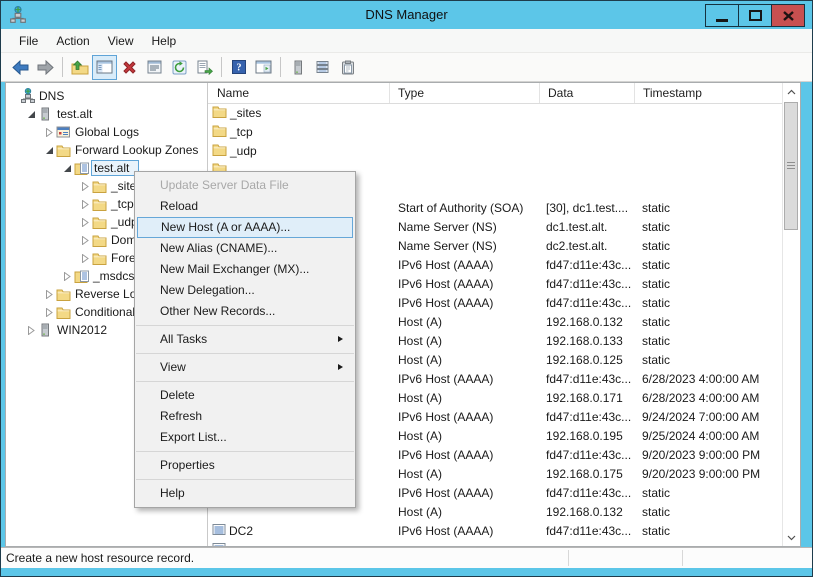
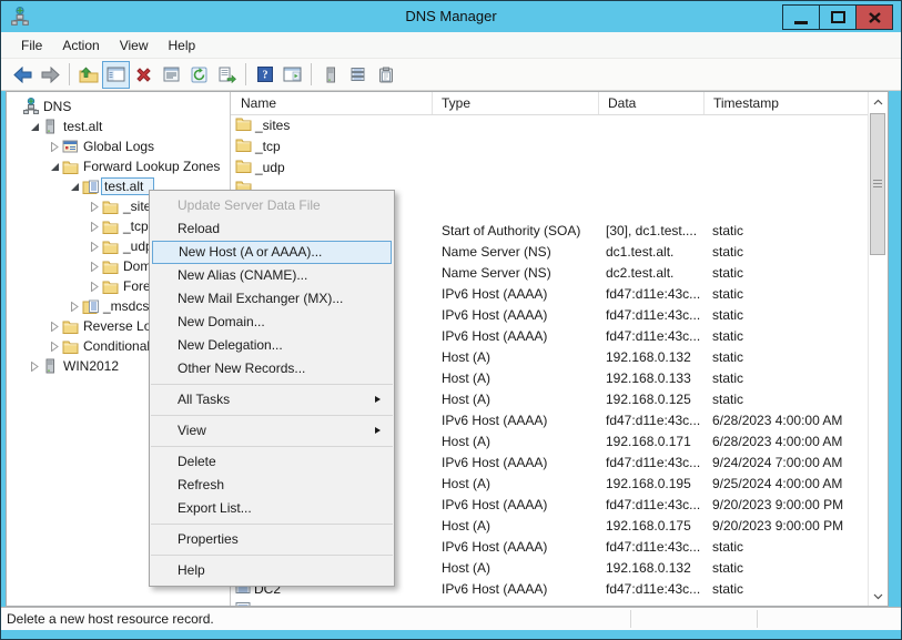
  DNS Manager
  File
  Action
  View
  Help
  ?
  DNS
  test.alt
  Global Logs
  Forward Lookup Zones
  test.alt
  _tcp
  _ud
  WIN2012
  Name
  Type
  Data
  Timestamp
  _sites
  _tcp
  _udp
  Start of Authority (SOA)
  [30], dc1.test....
  static
  Name Server (NS)
  dc1.test.alt.
  static
  Name Server (NS)
  dc2.test.alt.
  static
  IPv6 Host (AAAA)
  fd47:d11e:43c...
  static
  IPv6 Host (AAAA)
  fd47:d11e:43c...
  static
  IPv6 Host (AAAA)
  fd47:d11e:43c...
  static
  Host (A)
  192.168.0.132
  static
  Host (A)
  192.168.0.133
  static
  Host (A)
  192.168.0.125
  static
  IPv6 Host (AAAA)
  fd47:d11e:43c...
  6/28/2023 4:00:00 AM
  Host (A)
  192.168.0.171
  6/28/2023 4:00:00 AM
  IPv6 Host (AAAA)
  fd47:d11e:43c...
  9/24/2024 7:00:00 AM
  Host (A)
  192.168.0.195
  9/25/2024 4:00:00 AM
  IPv6 Host (AAAA)
  fd47:d11e:43c...
  9/20/2023 9:00:00 PM
  Host (A)
  192.168.0.175
  9/20/2023 9:00:00 PM
  IPv6 Host (AAAA)
  fd47:d11e:43c...
  static
  Host (A)
  192.168.0.132
  static
  DC2
  IPv6 Host (AAAA)
  fd47:d11e:43c...
  static
  Update Server Data File
  Reload
  New Host (A or AAAA)...
  New Alias (CNAME)...
  New Mail Exchanger (MX)...
+ New Domain...
  New Delegation...
  Other New Records...
  All Tasks
  View
  Delete
  Refresh
  Export List...
  Properties
  Help
- Create a new host resource record.
+ Delete a new host resource record.
